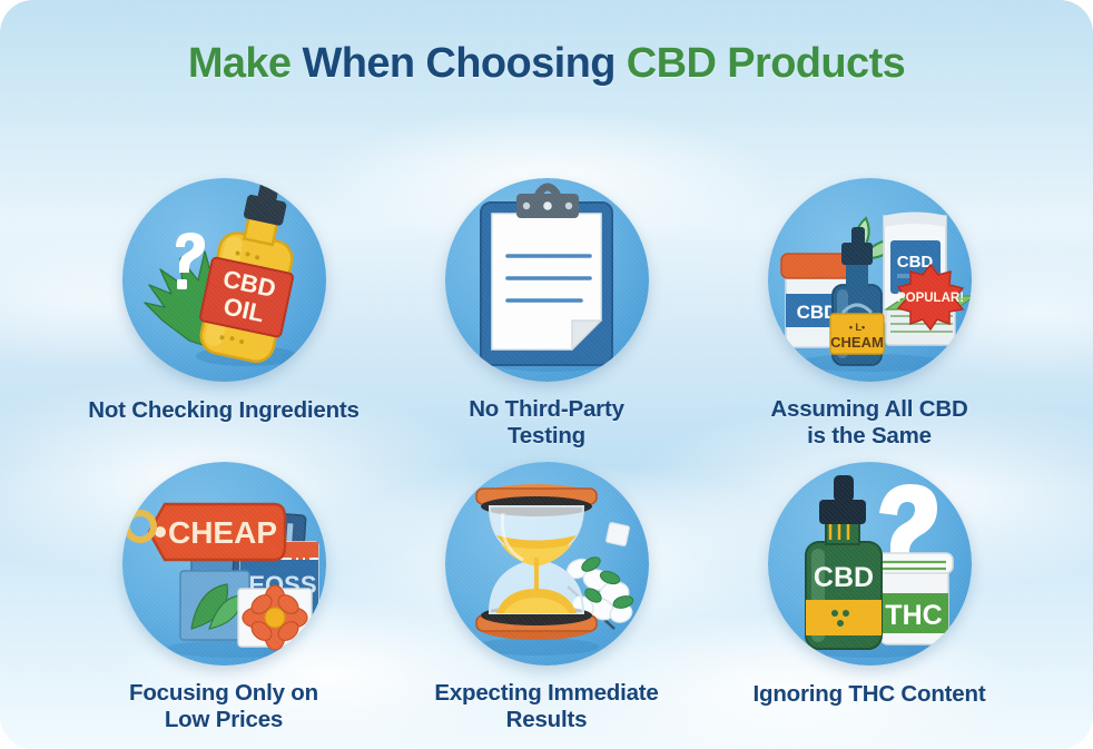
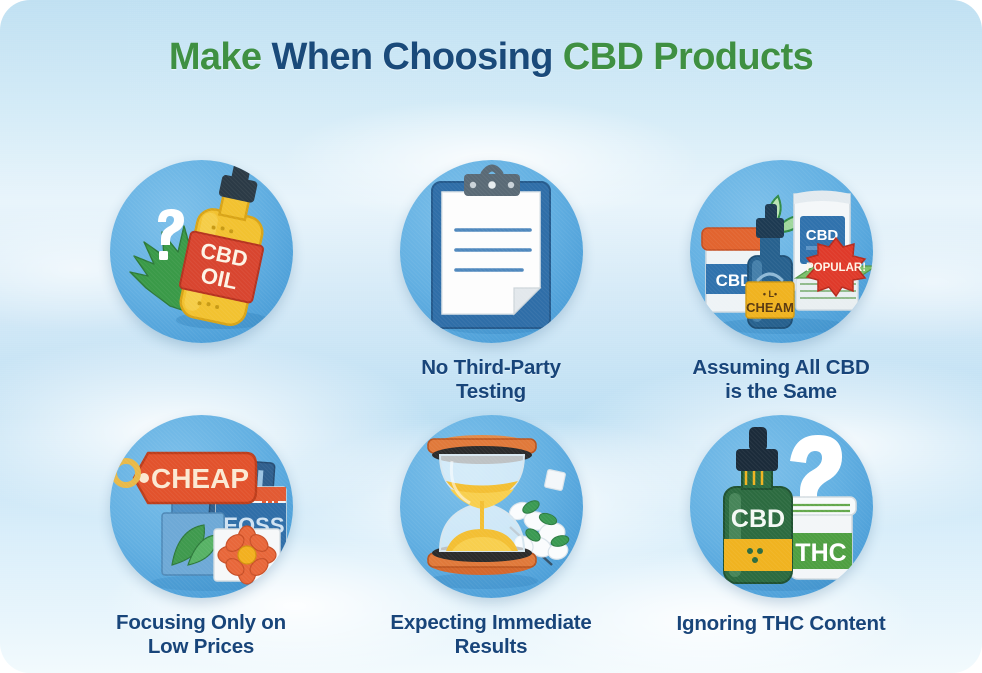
  Make When Choosing CBD Products
- Not Checking Ingredients
  No Third-Party
  Testing
  Assuming All CBD
  is the Same
  Focusing Only on
  Low Prices
  Expecting Immediate
  Results
  Ignoring THC Content
